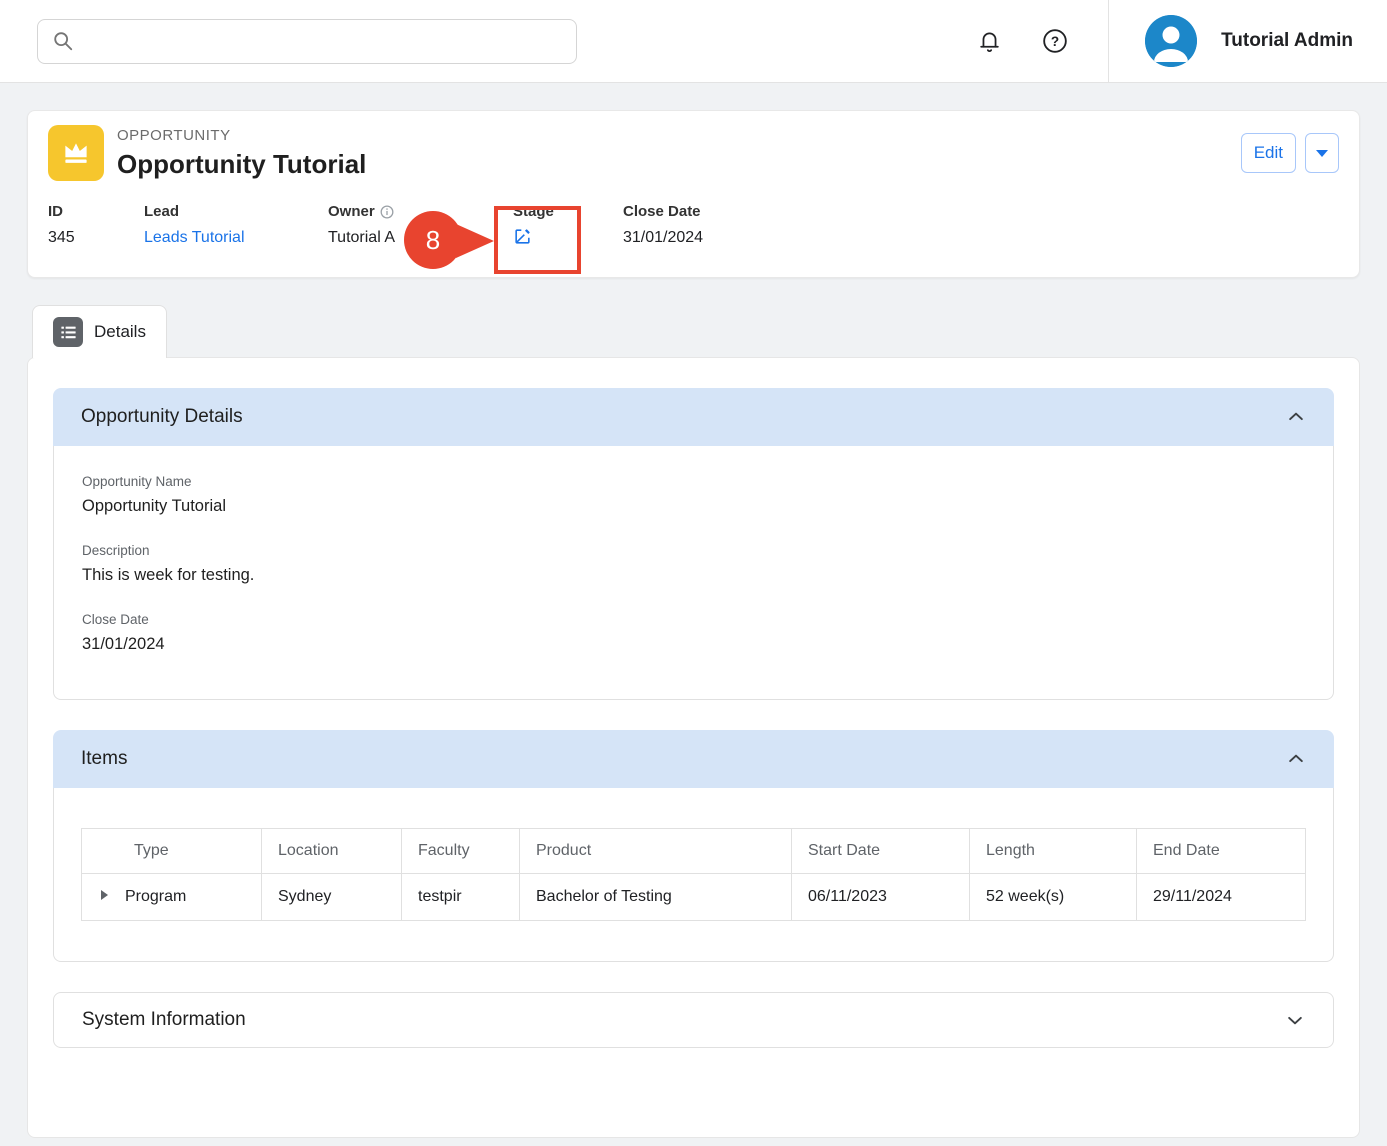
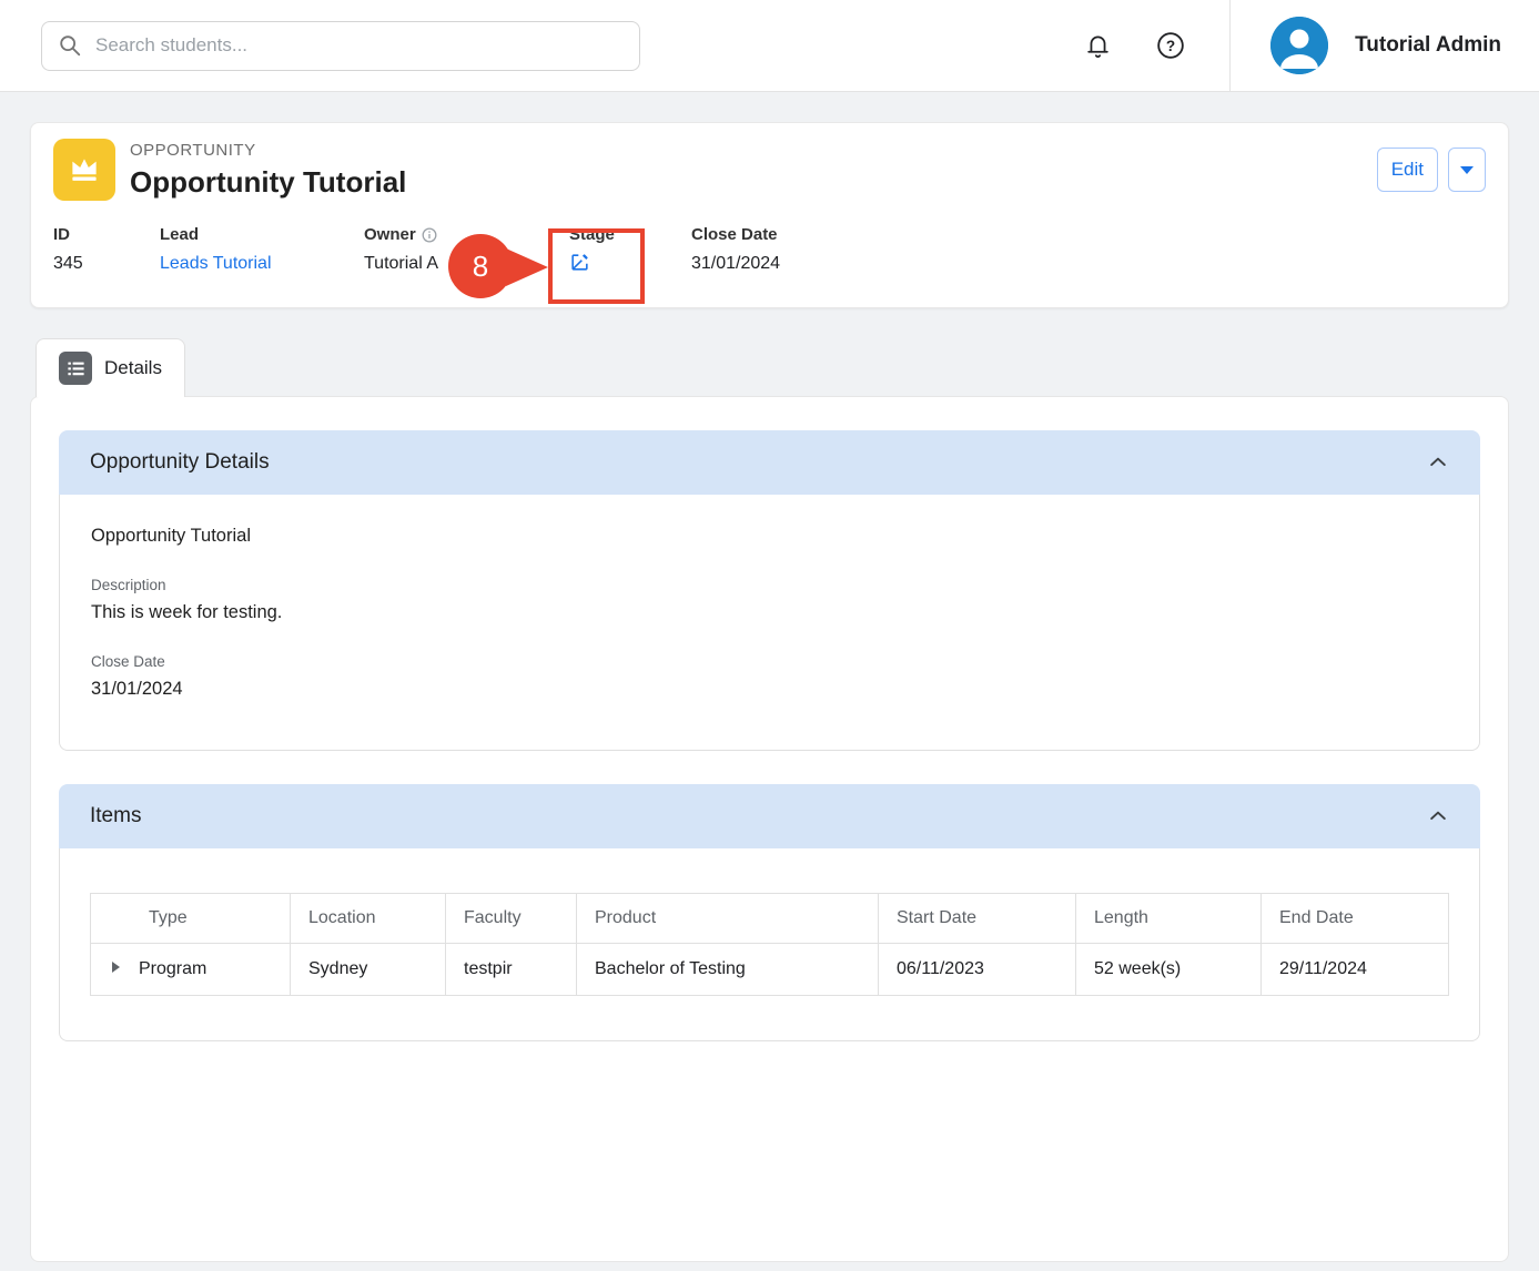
+ Search students...
  ?
  Tutorial Admin
  OPPORTUNITY
  Opportunity Tutorial
  Edit
  ID
  345
  Lead
  Leads Tutorial
  Owner
  Tutorial A
  Stage
  Close Date
  31/01/2024
  8
  Details
  Opportunity Details
- Opportunity Name
  Opportunity Tutorial
  Description
  This is week for testing.
  Close Date
  31/01/2024
  Items
  Type	Location	Faculty	Product	Start Date	Length	End Date
  Program	Sydney	testpir	Bachelor of Testing	06/11/2023	52 week(s)	29/11/2024
- System Information
